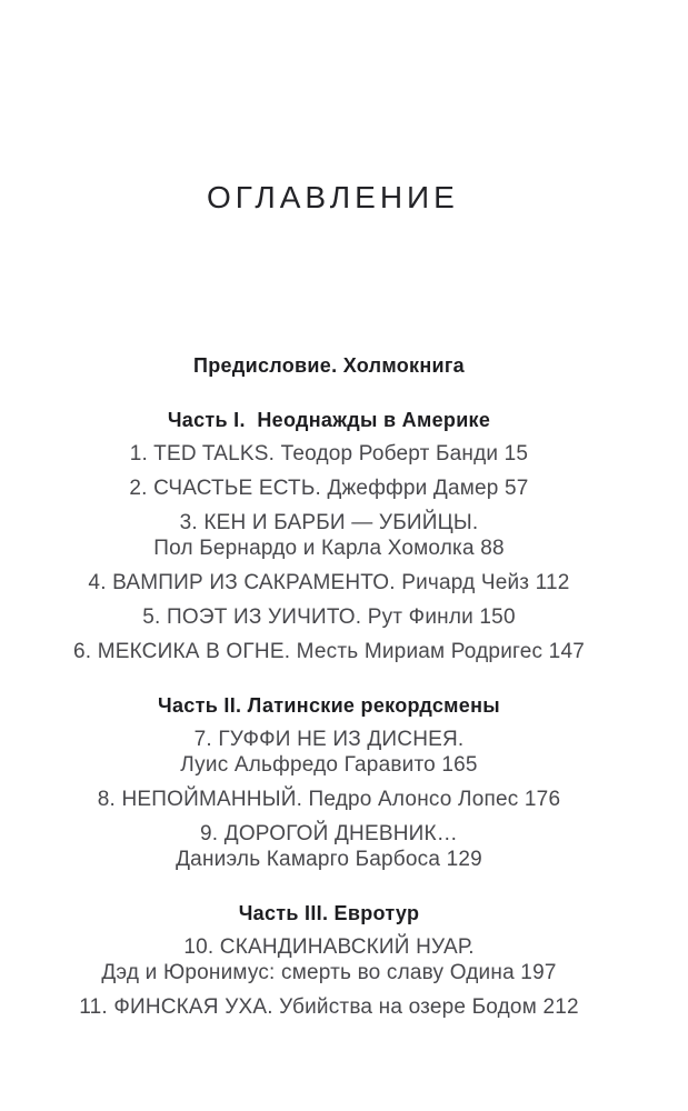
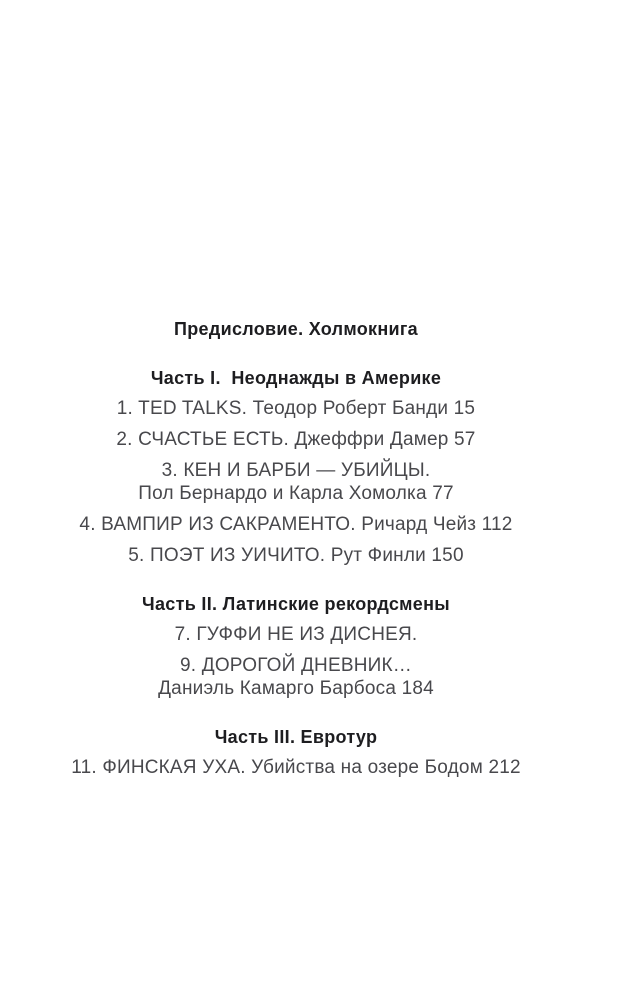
- ОГЛАВЛЕНИЕ
  Предисловие. Холмокнига
  Часть I. Неоднажды в Америке
  1. TED TALKS. Теодор Роберт Банди 15
  2. СЧАСТЬЕ ЕСТЬ. Джеффри Дамер 57
  3. КЕН И БАРБИ — УБИЙЦЫ.
- Пол Бернардо и Карла Хомолка 88
+ Пол Бернардо и Карла Хомолка 77
  4. ВАМПИР ИЗ САКРАМЕНТО. Ричард Чейз 112
  5. ПОЭТ ИЗ УИЧИТО. Рут Финли 150
- 6. МЕКСИКА В ОГНЕ. Месть Мириам Родригес 147
  Часть II. Латинские рекордсмены
  7. ГУФФИ НЕ ИЗ ДИСНЕЯ.
- Луис Альфредо Гаравито 165
- 8. НЕПОЙМАННЫЙ. Педро Алонсо Лопес 176
  9. ДОРОГОЙ ДНЕВНИК…
- Даниэль Камарго Барбоса 129
+ Даниэль Камарго Барбоса 184
  Часть III. Евротур
- 10. СКАНДИНАВСКИЙ НУАР.
- Дэд и Юронимус: смерть во славу Одина 197
  11. ФИНСКАЯ УХА. Убийства на озере Бодом 212
